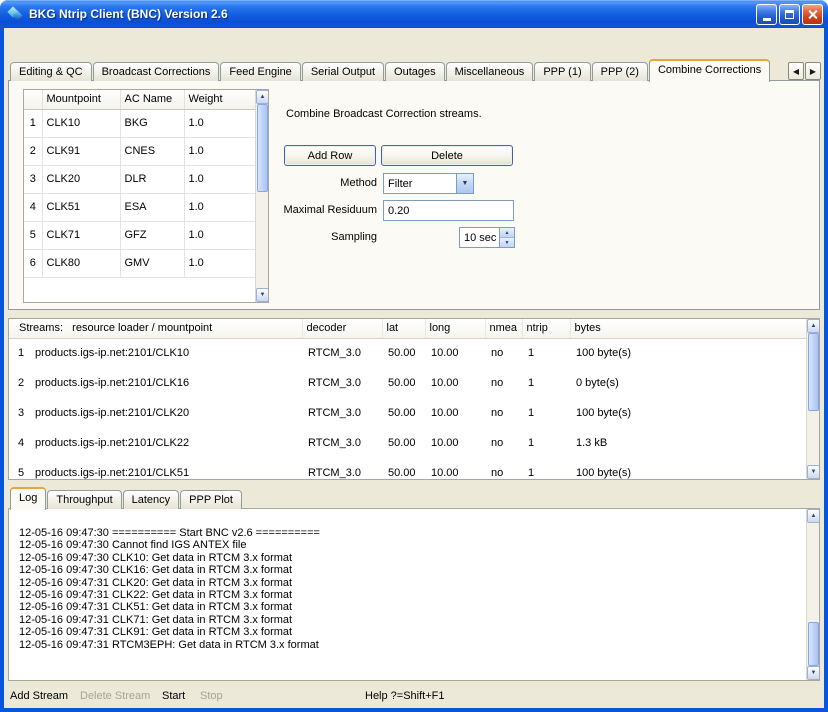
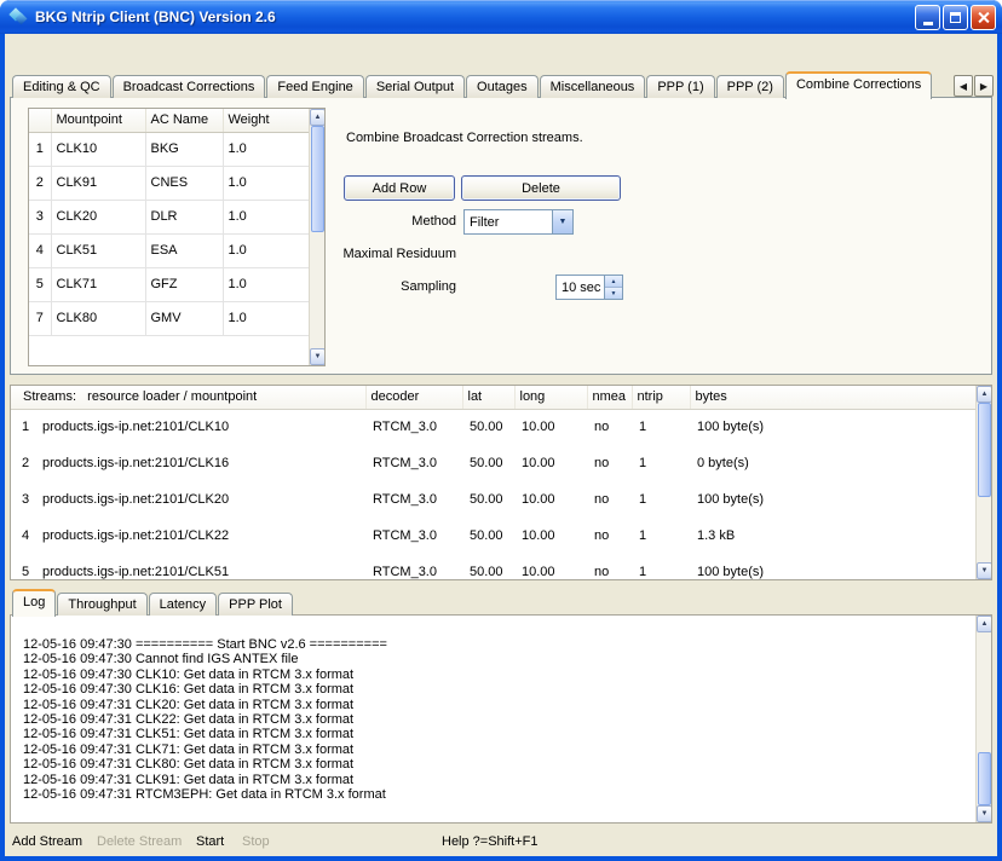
  BKG Ntrip Client (BNC) Version 2.6
  Editing & QC
  Broadcast Corrections
  Feed Engine
  Serial Output
  Outages
  Miscellaneous
  PPP (1)
  PPP (2)
  Combine Corrections
  ◀
  ▶
  	Mountpoint	AC Name	Weight
  1	CLK10	BKG	1.0
  2	CLK91	CNES	1.0
  3	CLK20	DLR	1.0
  4	CLK51	ESA	1.0
  5	CLK71	GFZ	1.0
- 6	CLK80	GMV	1.0
+ 7	CLK80	GMV	1.0
  Combine Broadcast Correction streams.
  Add Row
  Delete
  Method
  Filter
  Maximal Residuum
- 0.20
  Sampling
  10 sec
  Streams: resource loader / mountpoint	decoder	lat	long	nmea	ntrip	bytes
  1	products.igs-ip.net:2101/CLK10	RTCM_3.0	50.00	10.00	no	1	100 byte(s)
  2	products.igs-ip.net:2101/CLK16	RTCM_3.0	50.00	10.00	no	1	0 byte(s)
  3	products.igs-ip.net:2101/CLK20	RTCM_3.0	50.00	10.00	no	1	100 byte(s)
  4	products.igs-ip.net:2101/CLK22	RTCM_3.0	50.00	10.00	no	1	1.3 kB
  5	products.igs-ip.net:2101/CLK51	RTCM_3.0	50.00	10.00	no	1	100 byte(s)
  Log
  Throughput
  Latency
  PPP Plot
  12-05-16 09:47:30 ========== Start BNC v2.6 ==========
  12-05-16 09:47:30 Cannot find IGS ANTEX file
  12-05-16 09:47:30 CLK10: Get data in RTCM 3.x format
  12-05-16 09:47:30 CLK16: Get data in RTCM 3.x format
  12-05-16 09:47:31 CLK20: Get data in RTCM 3.x format
  12-05-16 09:47:31 CLK22: Get data in RTCM 3.x format
  12-05-16 09:47:31 CLK51: Get data in RTCM 3.x format
  12-05-16 09:47:31 CLK71: Get data in RTCM 3.x format
+ 12-05-16 09:47:31 CLK80: Get data in RTCM 3.x format
  12-05-16 09:47:31 CLK91: Get data in RTCM 3.x format
  12-05-16 09:47:31 RTCM3EPH: Get data in RTCM 3.x format
  Add Stream
  Delete Stream
  Start
  Stop
  Help ?=Shift+F1
